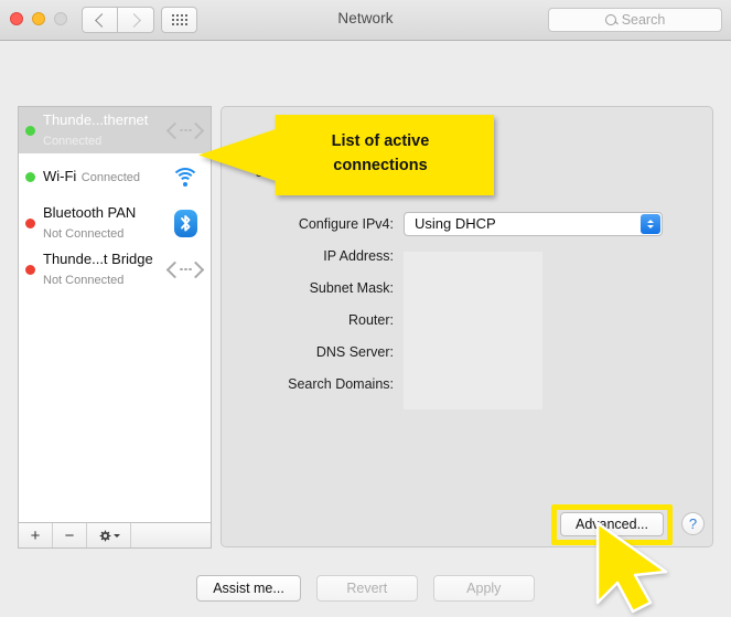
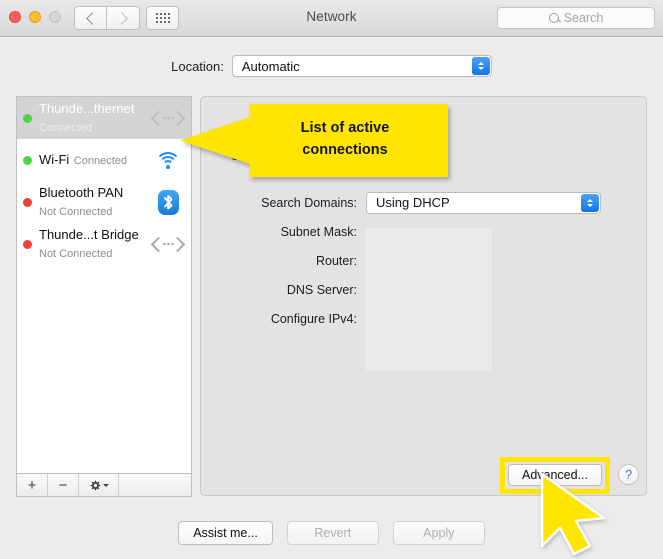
  Network
  Search
+ Location:
+ Automatic
  Thunde...thernet Connected
  Wi-Fi Connected
  Bluetooth PAN Not Connected
  Thunde...t Bridge Not Connected
  +
  −
- Configure IPv4:
+ Search Domains:
  Using DHCP
- IP Address:
  Subnet Mask:
  Router:
  DNS Server:
- Search Domains:
+ Configure IPv4:
  Advanced...
  ?
  Assist me...
  Revert
  Apply
  List of active
  connections
